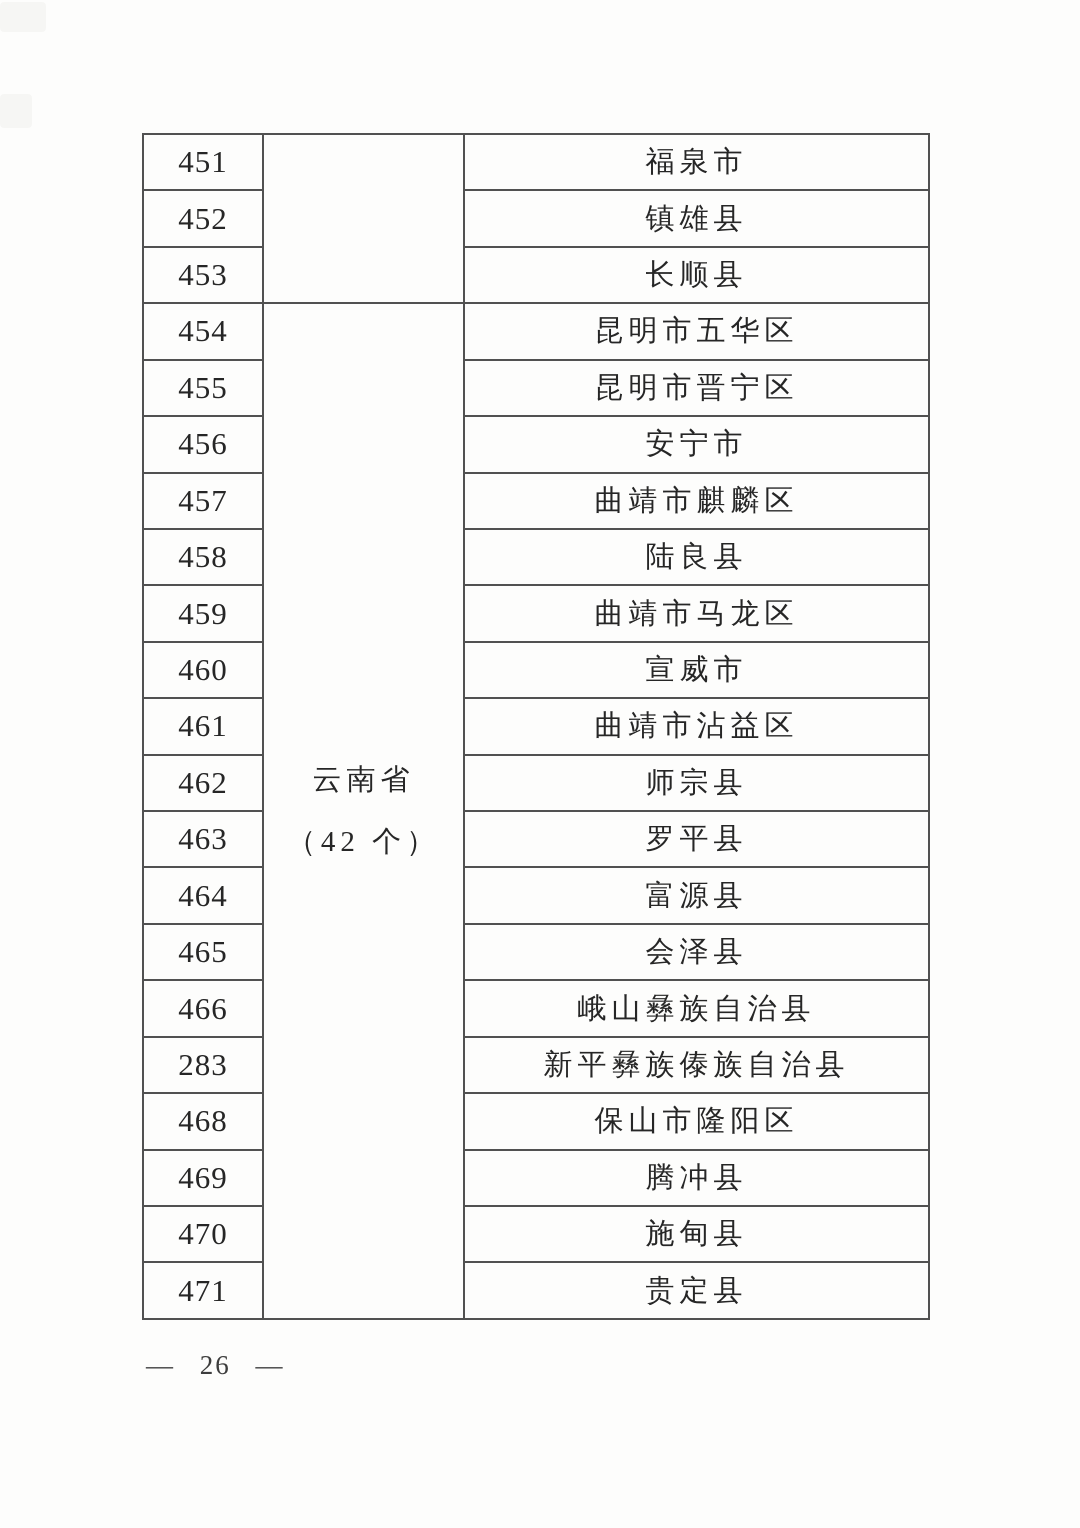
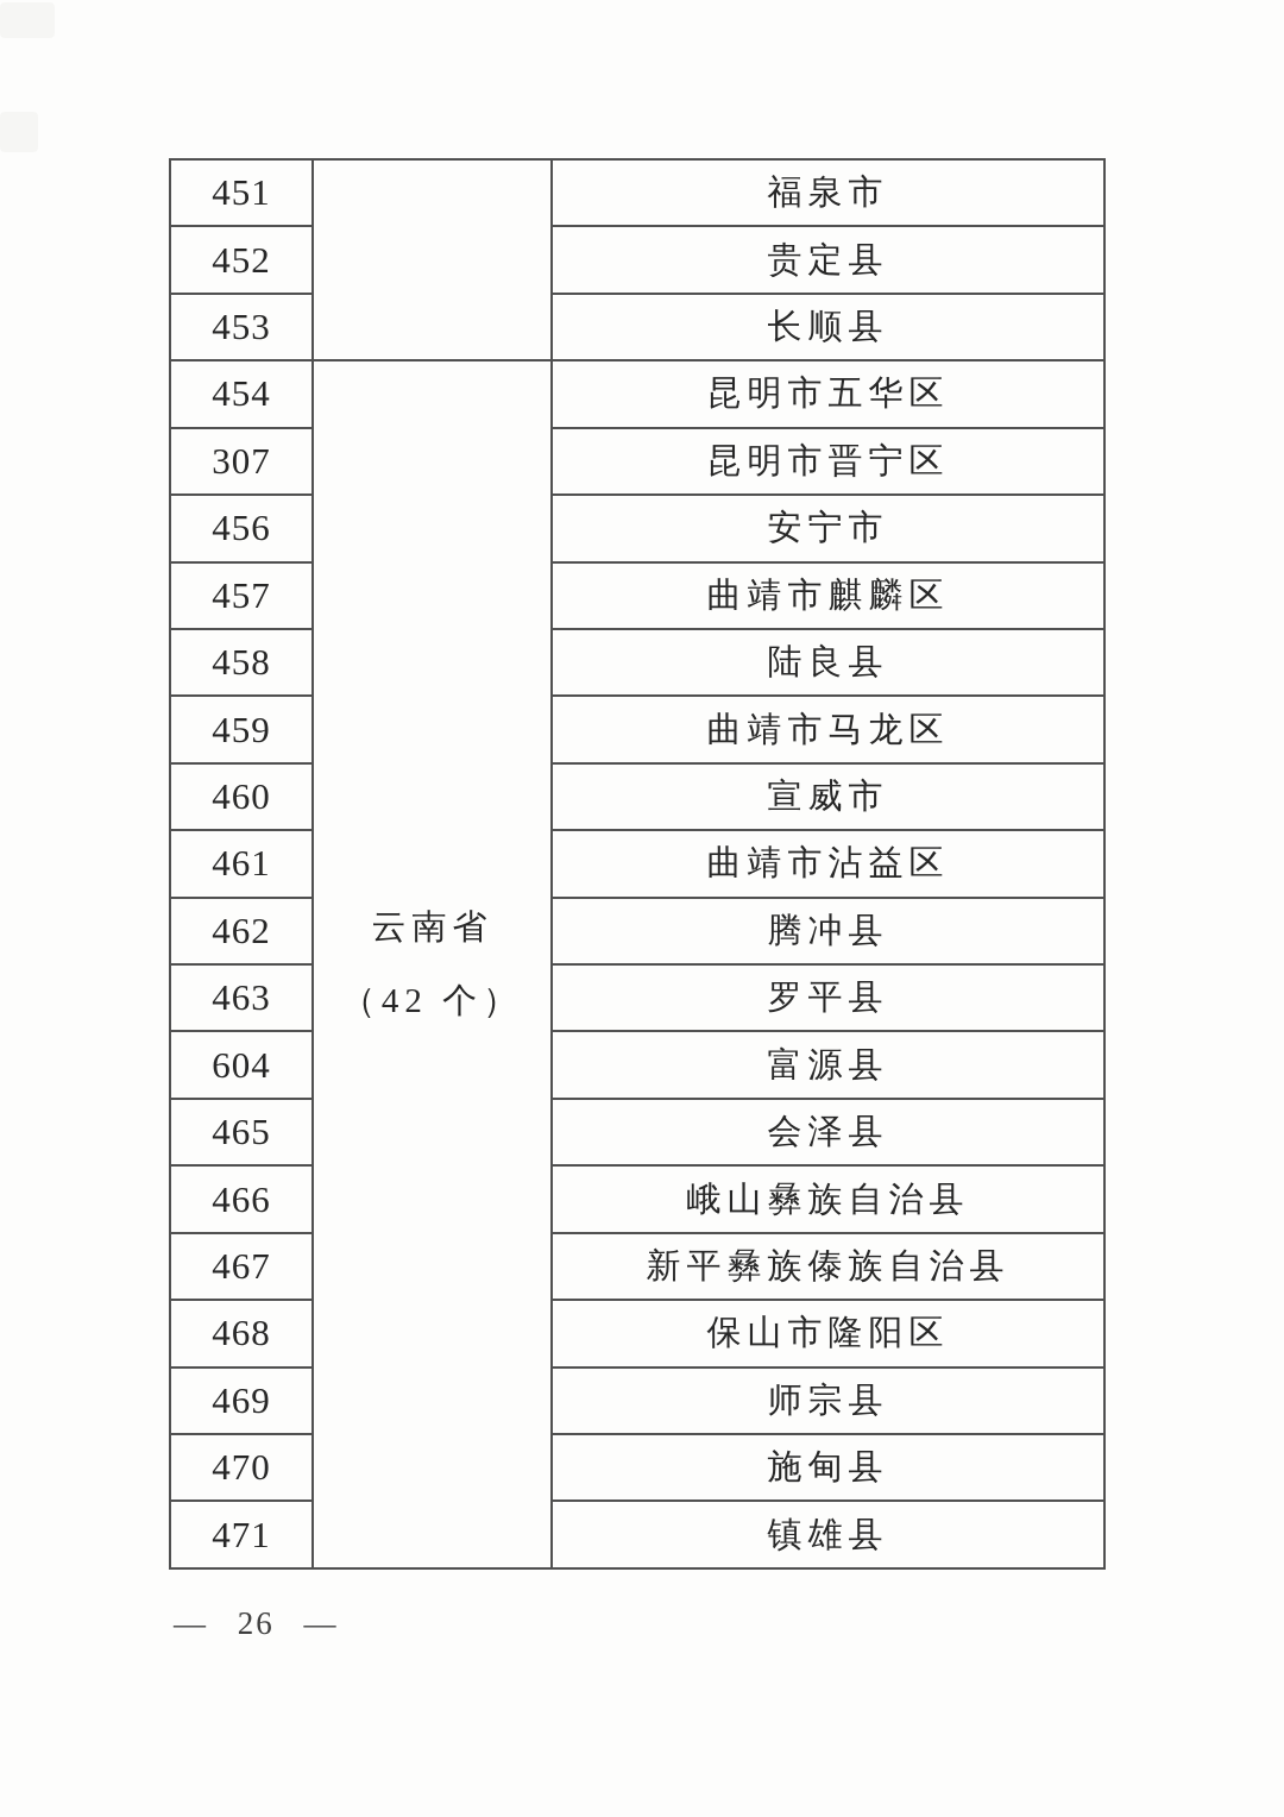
  451		福泉市
- 452	镇雄县
+ 452	贵定县
  453	长顺县
  454	云南省（42 个）	昆明市五华区
- 455	昆明市晋宁区
+ 307	昆明市晋宁区
  456	安宁市
  457	曲靖市麒麟区
  458	陆良县
  459	曲靖市马龙区
  460	宣威市
  461	曲靖市沾益区
- 462	师宗县
+ 462	腾冲县
  463	罗平县
- 464	富源县
+ 604	富源县
  465	会泽县
  466	峨山彝族自治县
- 283	新平彝族傣族自治县
+ 467	新平彝族傣族自治县
  468	保山市隆阳区
- 469	腾冲县
+ 469	师宗县
  470	施甸县
- 471	贵定县
+ 471	镇雄县
  — 26 —
